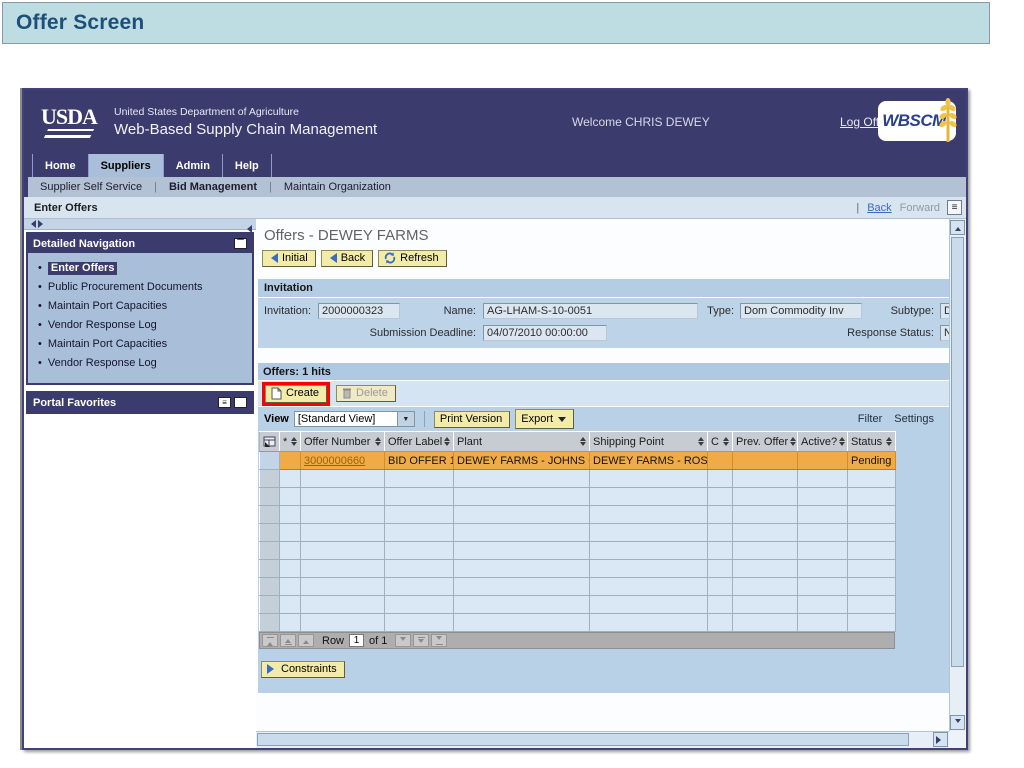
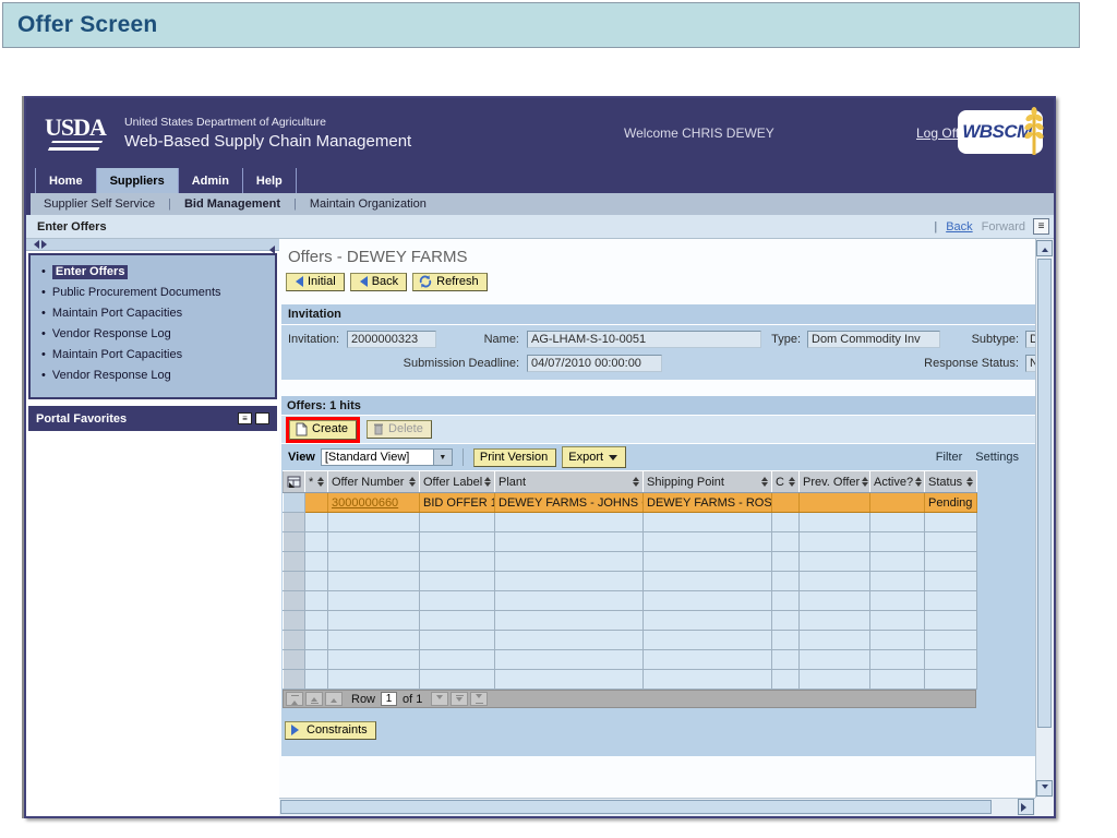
  Offer Screen
  USDA
  United States Department of Agriculture
  Web-Based Supply Chain Management
  Welcome CHRIS DEWEY
  Log Of
  WBSCM
  Home
  Suppliers
  Admin
  Help
  Supplier Self Service
  |
  Bid Management
  |
  Maintain Organization
  Enter Offers
  |
  Back
  Forward
  ≡
- Detailed Navigation
- ▔
  Enter Offers
  Public Procurement Documents
  Maintain Port Capacities
  Vendor Response Log
  Maintain Port Capacities
  Vendor Response Log
  Portal Favorites
  ≡
  Offers - DEWEY FARMS
  Initial
  Back
  Refresh
  Invitation
  Invitation:
  2000000323
  Name:
  AG-LHAM-S-10-0051
  Type:
  Dom Commodity Inv
  Subtype:
  Submission Deadline:
  04/07/2010 00:00:00
  Response Status:
  Offers: 1 hits
  Create
  Delete
  View
  [Standard View]
  Print Version
  Export
  Filter
  Settings
  	*	Offer Number	Offer Label	Plant	Shipping Point	C	Prev. Offer	Active?	Status
  		3000000660	BID OFFER 1	DEWEY FARMS - JOHNS	DEWEY FARMS - ROS				Pending
  Row
  1
  of 1
  Constraints
